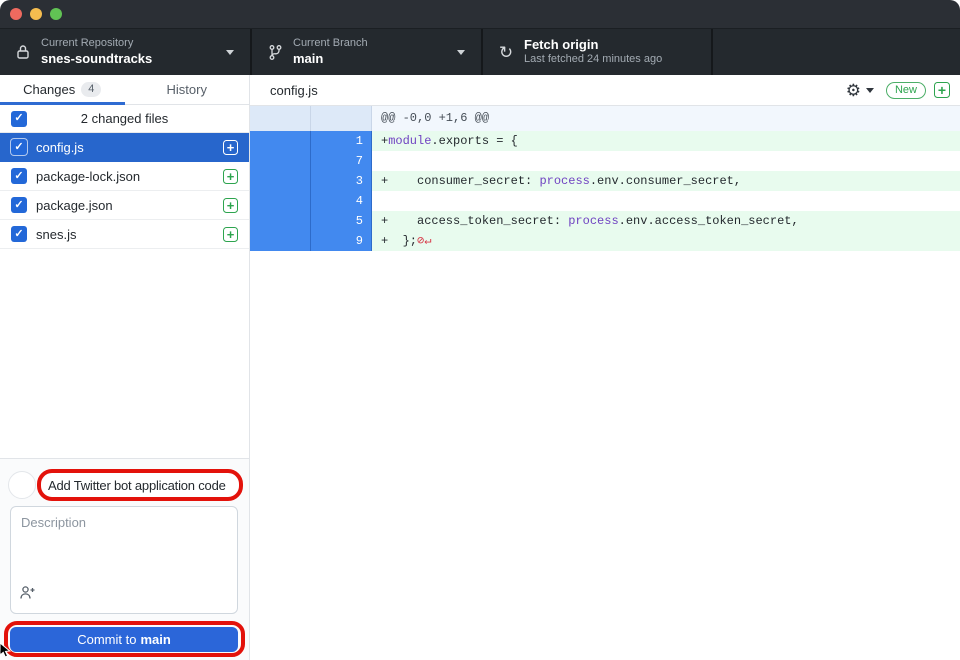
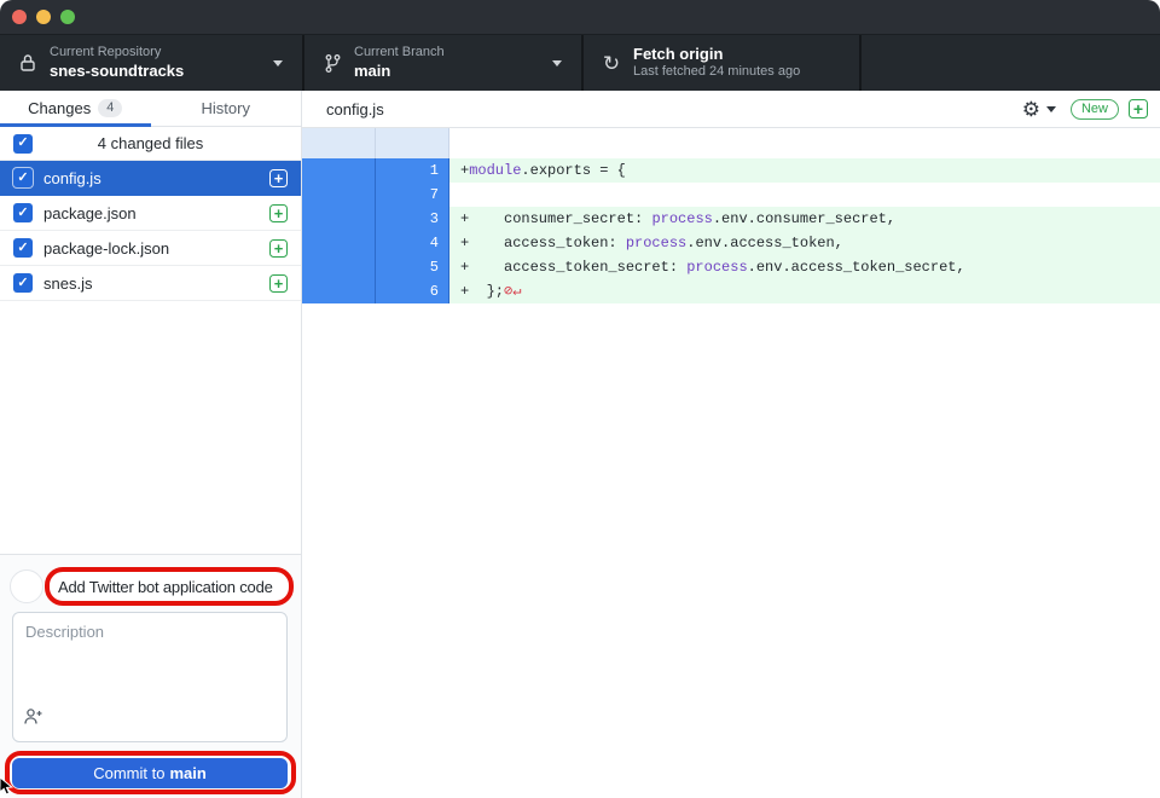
  Current Repository
  snes-soundtracks
  Current Branch
  main
  ↻
  Fetch origin
  Last fetched 24 minutes ago
  Changes
  4
  History
- 2 changed files
+ 4 changed files
  ✓
  ✓
  config.js
  +
  ✓
- package-lock.json
+ package.json
  +
  ✓
- package.json
+ package-lock.json
  +
  ✓
  snes.js
  +
  Add Twitter bot application code
  Description
  Commit to
  main
  config.js
  ⚙
  New
  +
- @@ -0,0 +1,6 @@
  1
  +module.exports = {
  7
  3
  + consumer_secret: process.env.consumer_secret,
  4
+ + access_token: process.env.access_token,
  5
  + access_token_secret: process.env.access_token_secret,
- 9
+ 6
  + };⊘↵
